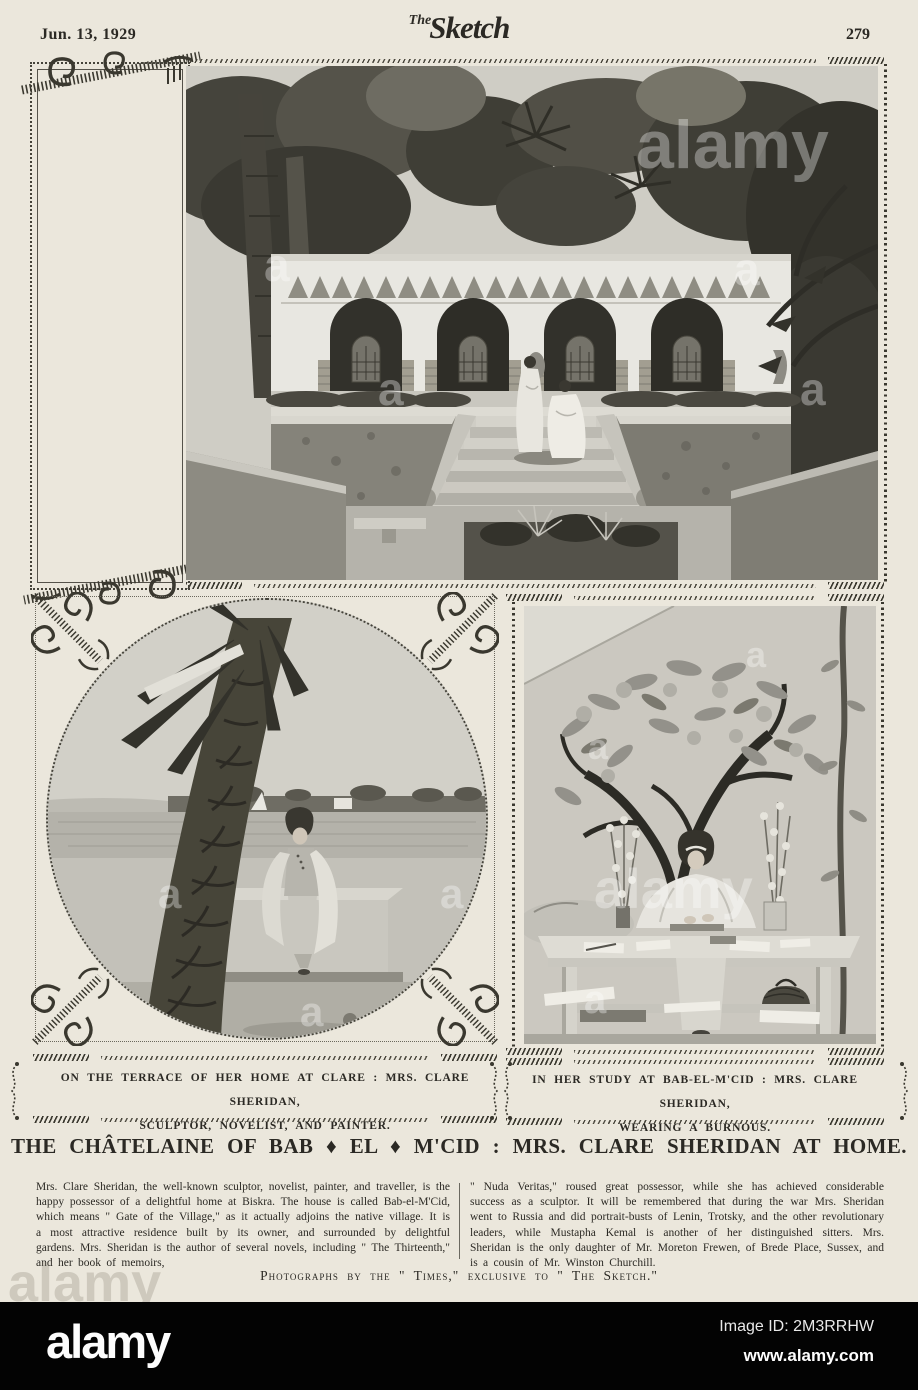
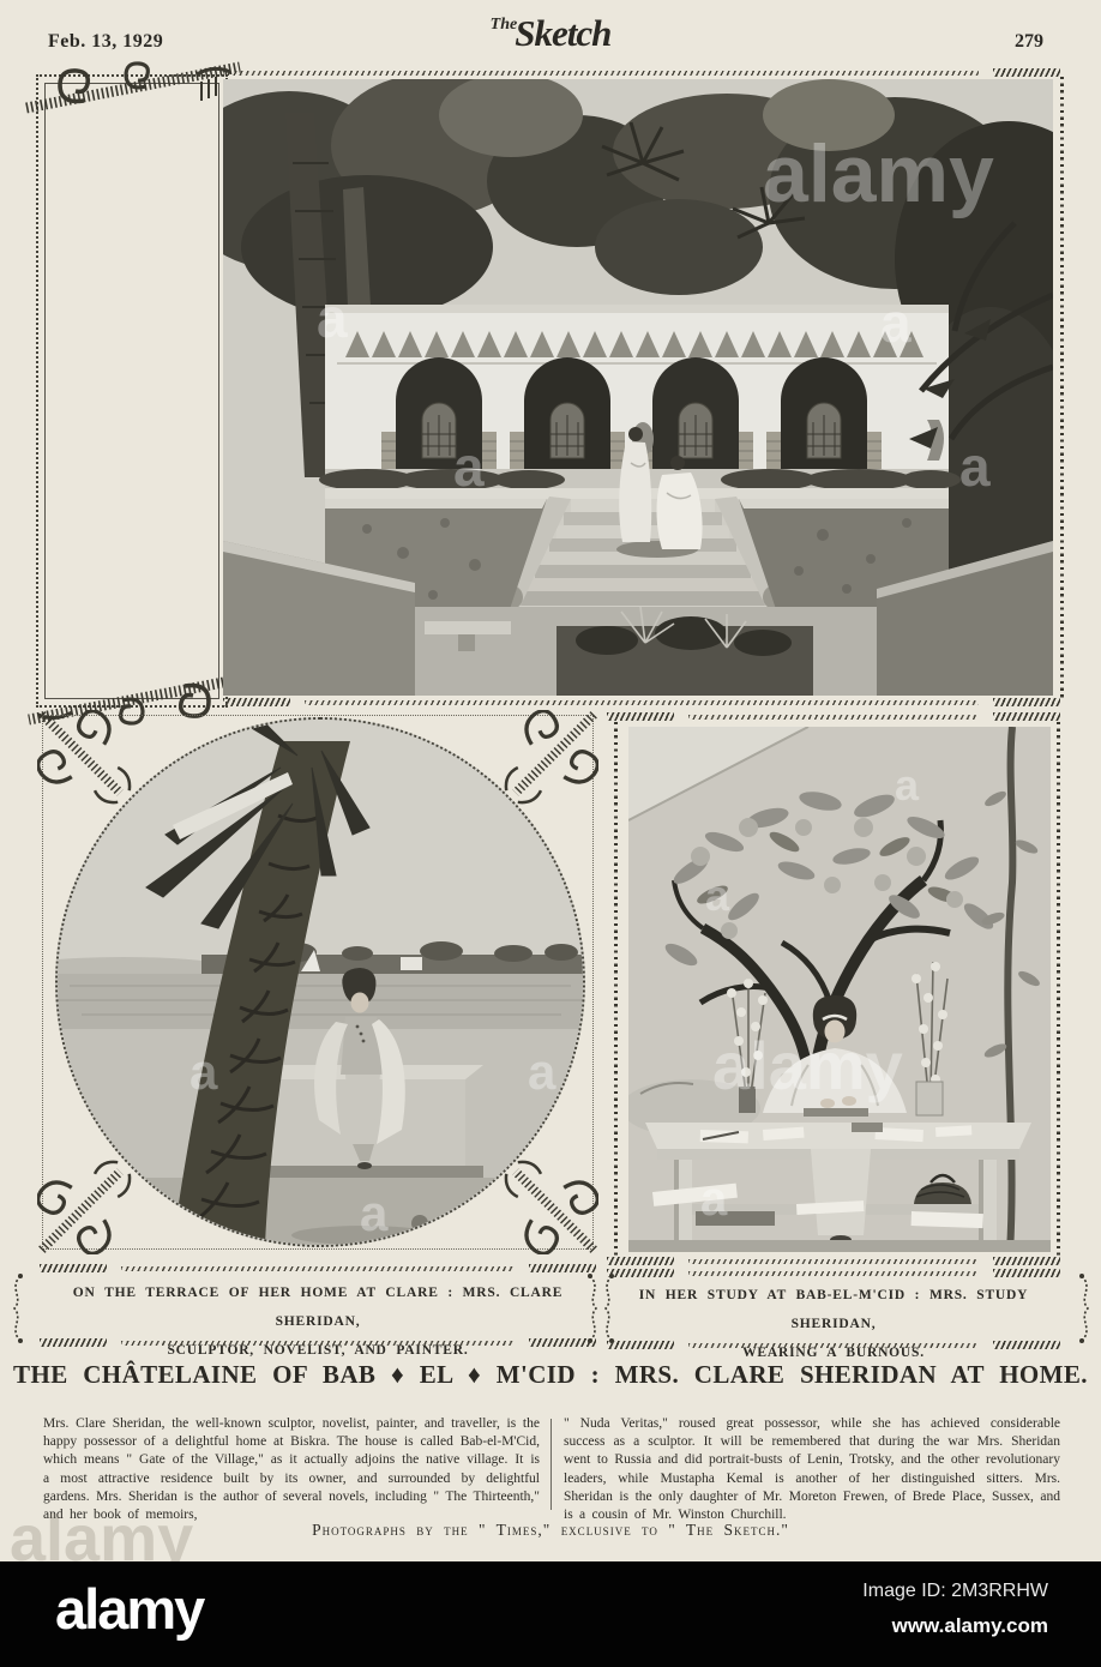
- Jun. 13, 1929
+ Feb. 13, 1929
  TheSketch
  279
  alamy
  a
  a
  a
  a
  a
  a
  a
  ON THE TERRACE OF HER HOME AT CLARE : MRS. CLARE SHERIDAN,
  SCULPTOR, NOVELIST, AND PAINTER.
  alamy
  a
  a
- IN HER STUDY AT BAB-EL-M'CID : MRS. CLARE SHERIDAN,
+ IN HER STUDY AT BAB-EL-M'CID : MRS. STUDY SHERIDAN,
  WEARING A BURNOUS.
  THE CHÂTELAINE OF BAB ♦ EL ♦ M'CID : MRS. CLARE SHERIDAN AT HOME.
  Mrs. Clare Sheridan, the well-known sculptor, novelist, painter, and traveller, is the happy possessor of a delightful home at Biskra. The house is called Bab-el-M'Cid, which means " Gate of the Village," as it actually adjoins the native village. It is a most attractive residence built by its owner, and surrounded by delightful gardens. Mrs. Sheridan is the author of several novels, including " The Thirteenth," and her book of memoirs,
  " Nuda Veritas," roused great possessor, while she has achieved considerable success as a sculptor. It will be remembered that during the war Mrs. Sheridan went to Russia and did portrait-busts of Lenin, Trotsky, and the other revolutionary leaders, while Mustapha Kemal is another of her distinguished sitters. Mrs. Sheridan is the only daughter of Mr. Moreton Frewen, of Brede Place, Sussex, and is a cousin of Mr. Winston Churchill.
  Photographs by the " Times," exclusive to " The Sketch."
  alamy
  alamy
  Image ID: 2M3RRHW
  www.alamy.com
